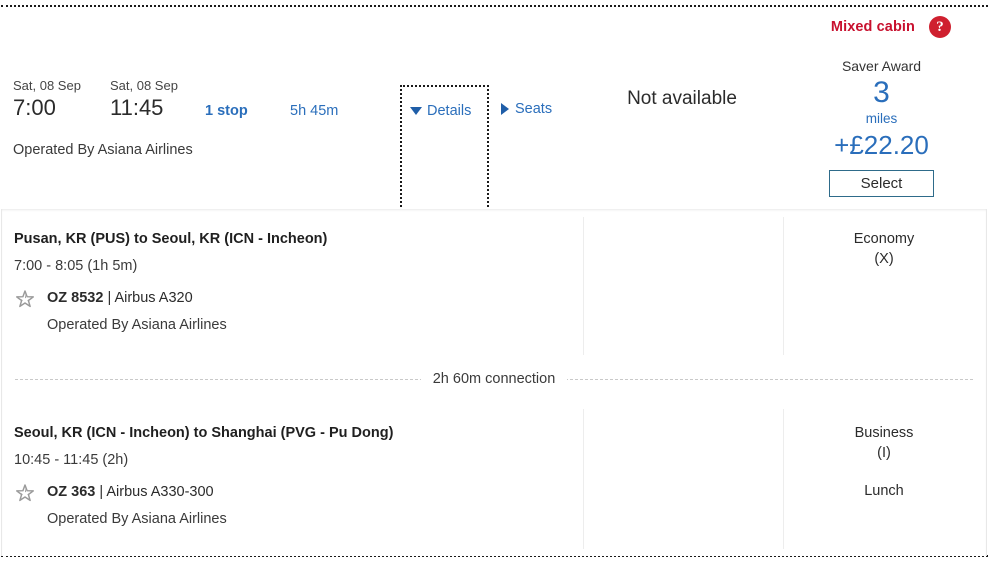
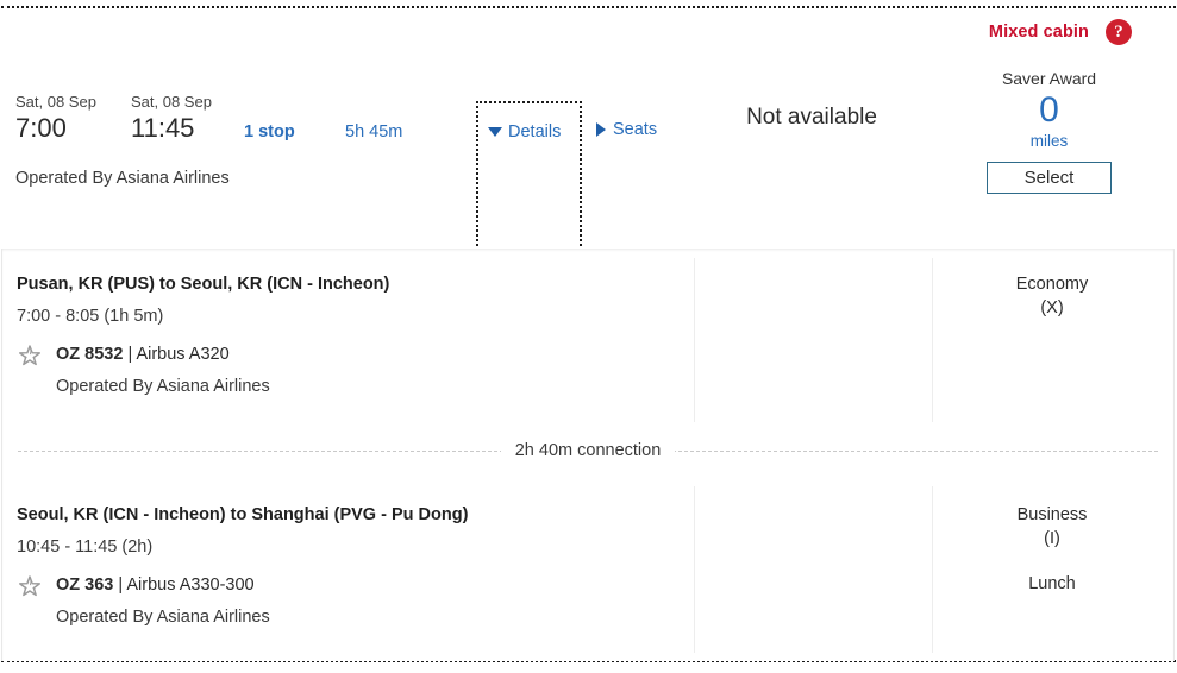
  Mixed cabin
  ?
  Sat, 08 Sep
  7:00
  Sat, 08 Sep
  11:45
  1 stop
  5h 45m
  Operated By Asiana Airlines
  Details
  Seats
  Not available
  Saver Award
- 3
+ 0
  miles
- +£22.20
  Select
  Pusan, KR (PUS) to Seoul, KR (ICN - Incheon)
  7:00 - 8:05 (1h 5m)
  OZ 8532 | Airbus A320
  Operated By Asiana Airlines
  Economy
  (X)
- 2h 60m connection
+ 2h 40m connection
  Seoul, KR (ICN - Incheon) to Shanghai (PVG - Pu Dong)
  10:45 - 11:45 (2h)
  OZ 363 | Airbus A330-300
  Operated By Asiana Airlines
  Business
  (I)
  Lunch
